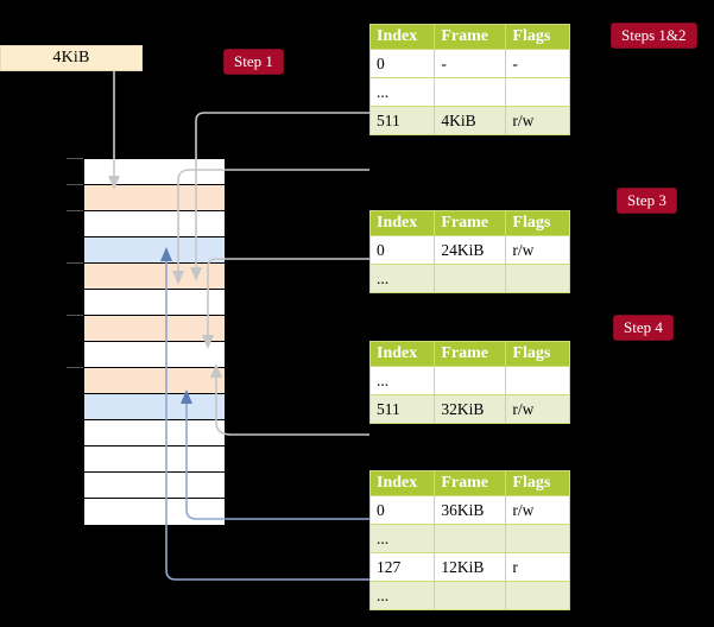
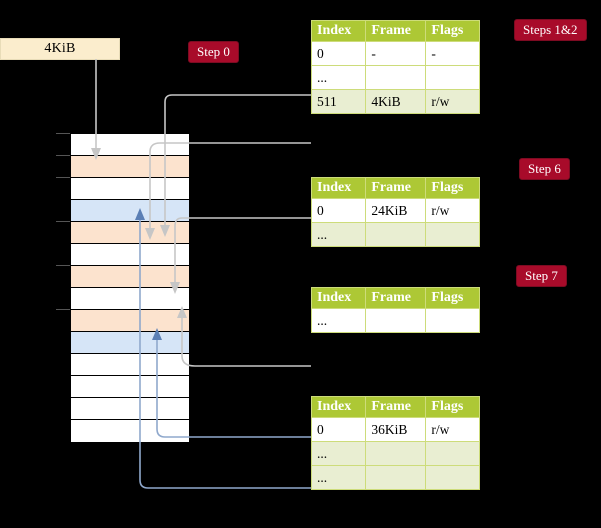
  4KiB
- Step 1
+ Step 0
  Steps 1&2
- Step 3
+ Step 6
- Step 4
+ Step 7
  Index	Frame	Flags
  0	-	-
  ...
  511	4KiB	r/w
  Index	Frame	Flags
  0	24KiB	r/w
  ...
  Index	Frame	Flags
  ...
- 511	32KiB	r/w
  Index	Frame	Flags
  0	36KiB	r/w
  ...
- 127	12KiB	r
  ...
